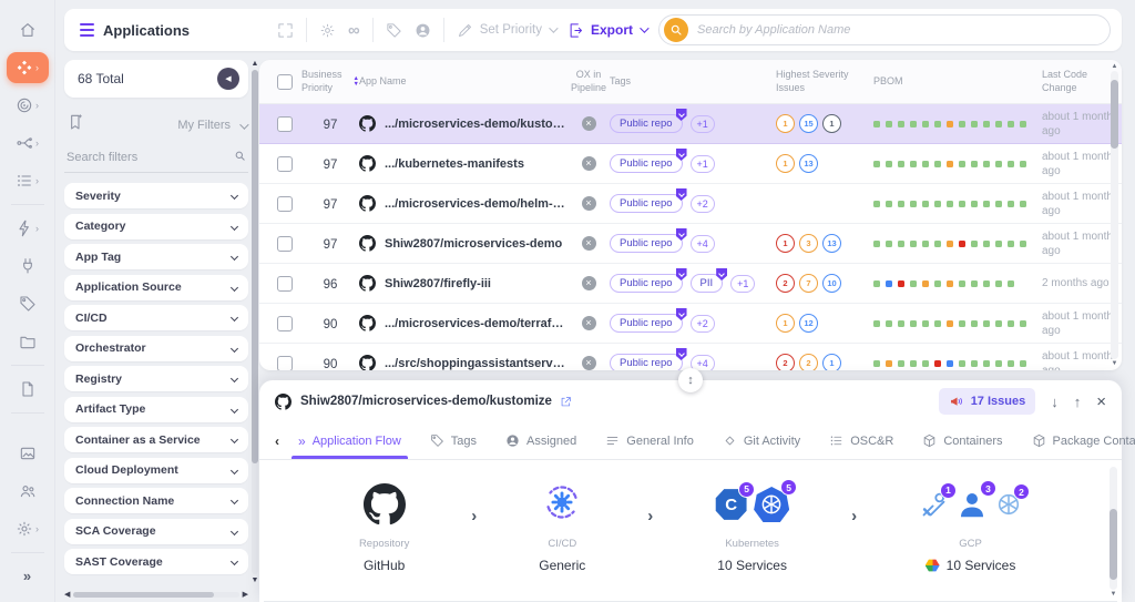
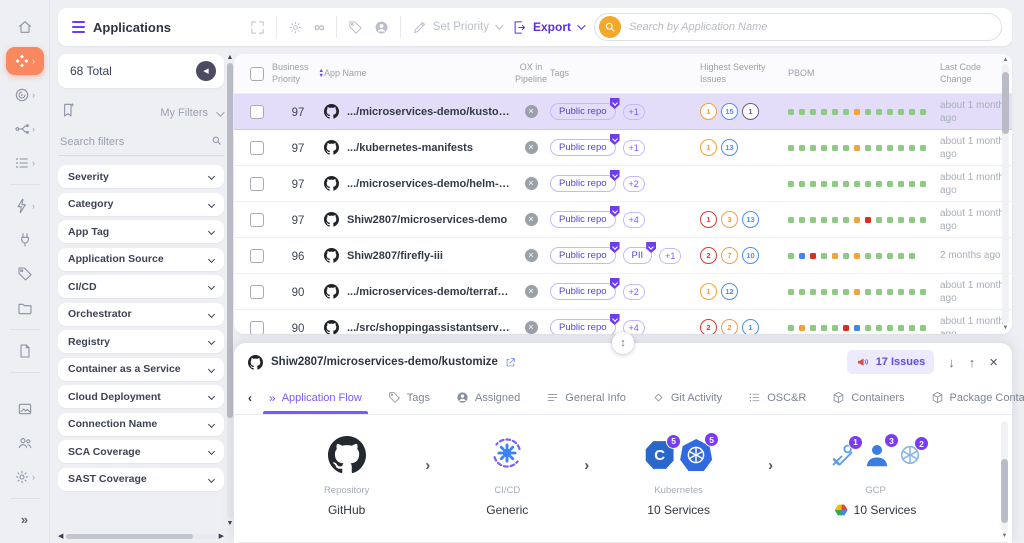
  ›
  ›
  ›
  ›
  ›
  ›
  »
  Applications
  ∞
  Set Priority
  Export
  Search by Application Name
  68 Total
  My Filters
  Search filters
  Severity
  Category
  App Tag
  Application Source
  CI/CD
  Orchestrator
  Registry
- Artifact Type
  Container as a Service
  Cloud Deployment
  Connection Name
  SCA Coverage
  SAST Coverage
  Business Priority
  App Name
  OX in Pipeline
  Tags
  Highest Severity Issues
  PBOM
  Last Code Change
  97
  .../microservices-demo/kustomi
  ×
  Public repo
  +1
  1
  15
  1
  about 1 mont ago
  97
  .../kubernetes-manifests
  ×
  Public repo
  +1
  1
  13
  about 1 mont ago
  97
  .../microservices-demo/helm-ch
  ×
  Public repo
  +2
  about 1 mont ago
  97
  Shiw2807/microservices-demo
  ×
  Public repo
  +4
  1
  3
  13
  about 1 mont ago
  96
  Shiw2807/firefly-iii
  ×
  Public repo
  PII
  +1
  2
  7
  10
  2 months ago
  90
  .../microservices-demo/terrafor
  ×
  Public repo
  +2
  1
  12
  about 1 mont ago
  90
  .../src/shoppingassistantservice
  ×
  Public repo
  +4
  2
  2
  1
  about 1 mont
  ↕
  Shiw2807/microservices-demo/kustomize
  17 Issues
  ↓
  ↑
  ×
  ‹
  »
  Application Flow
  Tags
  Assigned
  General Info
  Git Activity
  OSC&R
  Containers
  Package Conta
  Repository
  GitHub
  ›
  CI/CD
  Generic
  ›
  C
  5
  5
  Kubernetes
  10 Services
  ›
  1
  3
  2
  GCP
  10 Services
